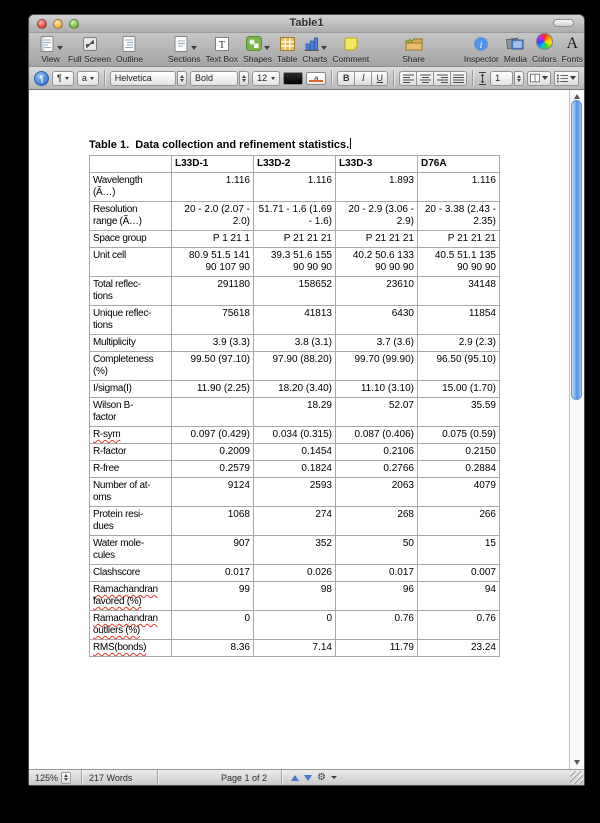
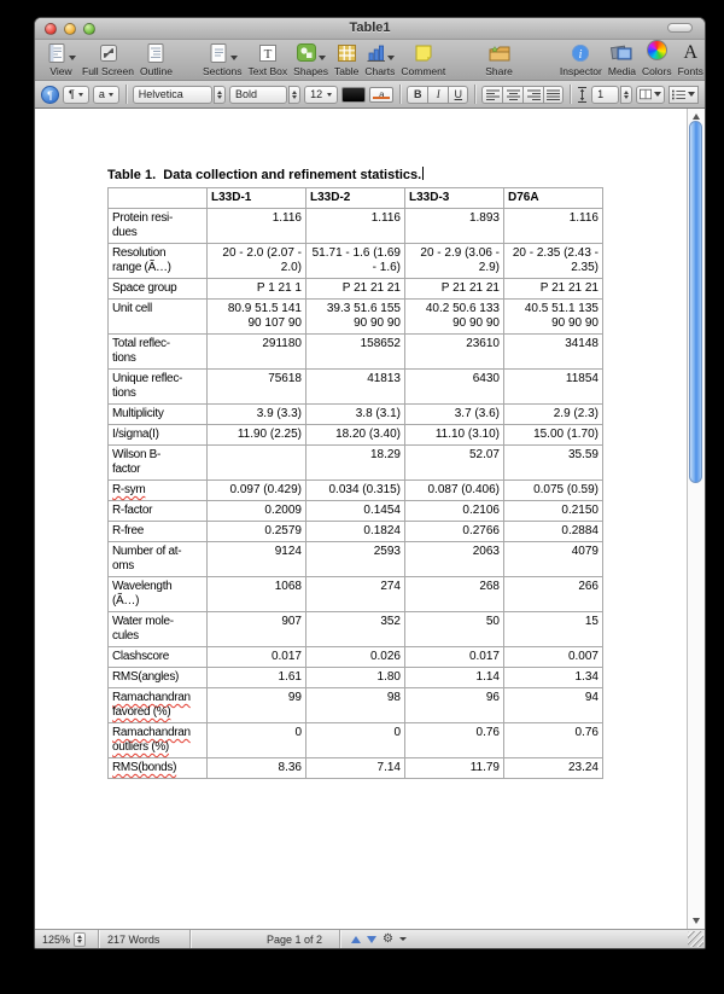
  Table1
  View
  Full Screen
  Outline
  Sections
  T
  Text Box
  Shapes
  Table
  Charts
  Comment
  Share
  i
  Inspector
  Media
  Colors
  A
  Fonts
  ¶
  ¶
  a
  Helvetica
  Bold
  12
  a
  B
  I
  U
  1
  Table 1. Data collection and refinement statistics.
  	L33D-1	L33D-2	L33D-3	D76A
- Wavelength (Ã…)	1.116	1.116	1.893	1.116
+ Protein resi- dues	1.116	1.116	1.893	1.116
- Resolution range (Ã…)	20 - 2.0 (2.07 - 2.0)	51.71 - 1.6 (1.69 - 1.6)	20 - 2.9 (3.06 - 2.9)	20 - 3.38 (2.43 - 2.35)
+ Resolution range (Ã…)	20 - 2.0 (2.07 - 2.0)	51.71 - 1.6 (1.69 - 1.6)	20 - 2.9 (3.06 - 2.9)	20 - 2.35 (2.43 - 2.35)
  Space group	P 1 21 1	P 21 21 21	P 21 21 21	P 21 21 21
  Unit cell	80.9 51.5 141 90 107 90	39.3 51.6 155 90 90 90	40.2 50.6 133 90 90 90	40.5 51.1 135 90 90 90
  Total reflec- tions	291180	158652	23610	34148
  Unique reflec- tions	75618	41813	6430	11854
  Multiplicity	3.9 (3.3)	3.8 (3.1)	3.7 (3.6)	2.9 (2.3)
- Completeness (%)	99.50 (97.10)	97.90 (88.20)	99.70 (99.90)	96.50 (95.10)
  I/sigma(I)	11.90 (2.25)	18.20 (3.40)	11.10 (3.10)	15.00 (1.70)
  Wilson B- factor		18.29	52.07	35.59
  R-sym	0.097 (0.429)	0.034 (0.315)	0.087 (0.406)	0.075 (0.59)
  R-factor	0.2009	0.1454	0.2106	0.2150
  R-free	0.2579	0.1824	0.2766	0.2884
  Number of at- oms	9124	2593	2063	4079
- Protein resi- dues	1068	274	268	266
+ Wavelength (Ã…)	1068	274	268	266
  Water mole- cules	907	352	50	15
  Clashscore	0.017	0.026	0.017	0.007
+ RMS(angles)	1.61	1.80	1.14	1.34
  Ramachandran favored (%)	99	98	96	94
  Ramachandran outliers (%)	0	0	0.76	0.76
  RMS(bonds)	8.36	7.14	11.79	23.24
  125%
  217 Words
  Page 1 of 2
  ⚙
